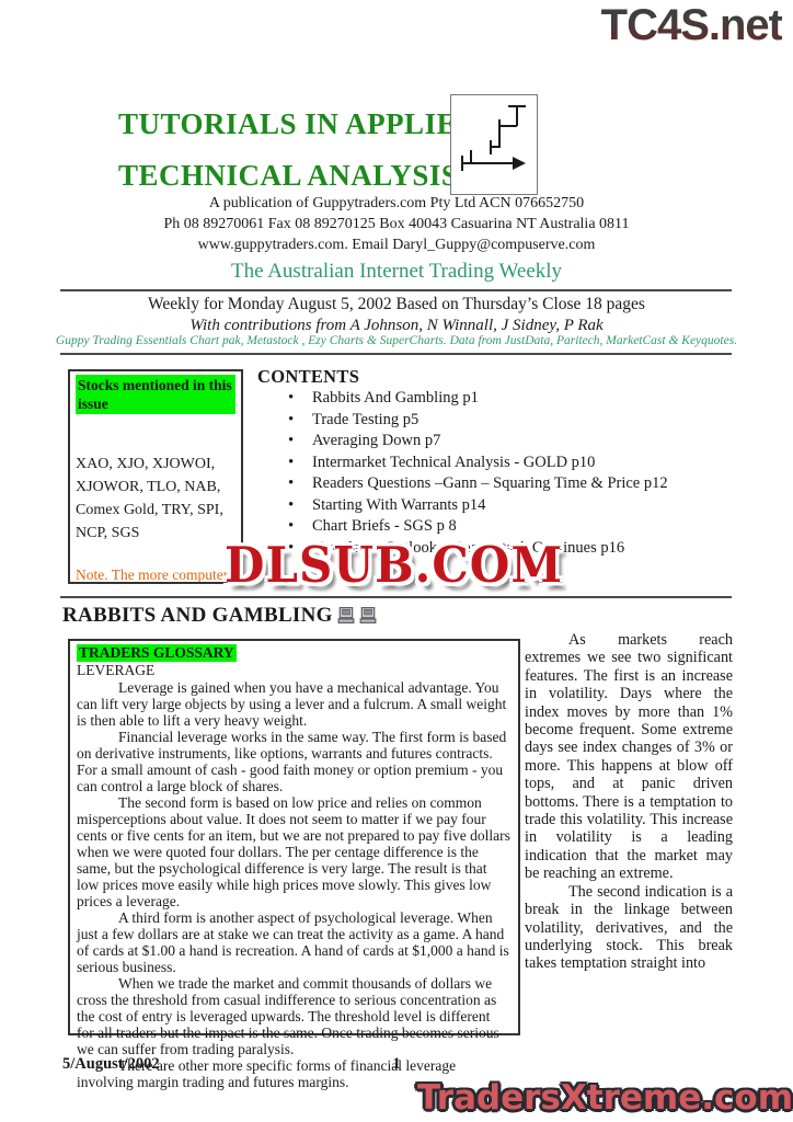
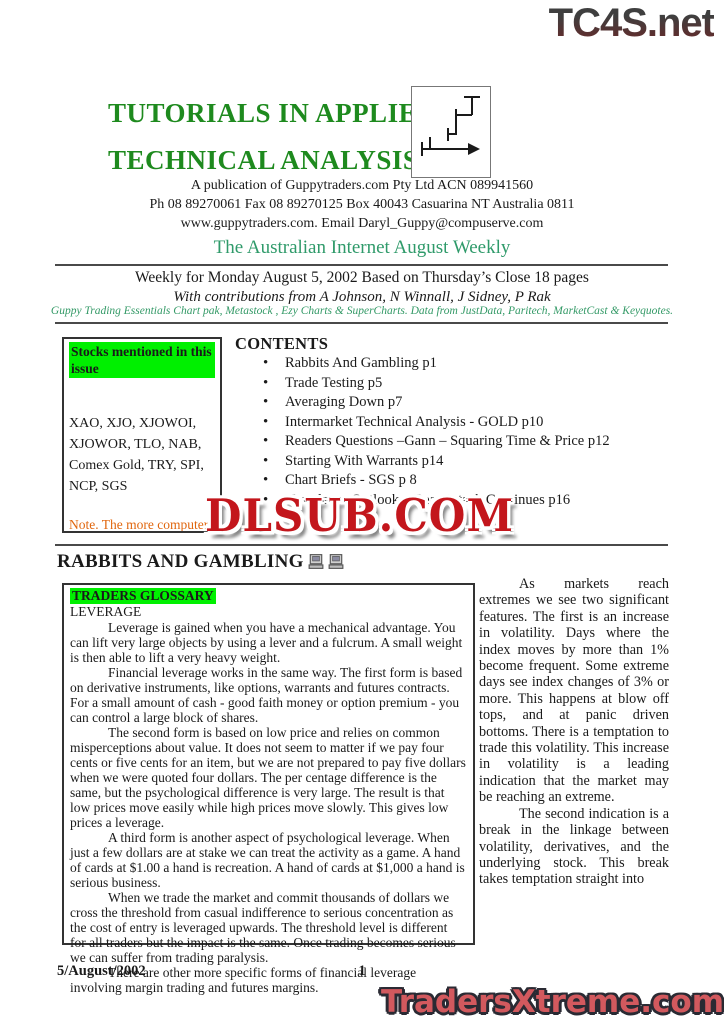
  TC4S.net
  TUTORIALS IN APPLIE
  TECHNICAL ANALYSI
- A publication of Guppytraders.com Pty Ltd ACN 076652750
+ A publication of Guppytraders.com Pty Ltd ACN 089941560
  Ph 08 89270061 Fax 08 89270125 Box 40043 Casuarina NT Australia 0811
  www.guppytraders.com. Email Daryl_Guppy@compuserve.com
- The Australian Internet Trading Weekly
+ The Australian Internet August Weekly
  Weekly for Monday August 5, 2002 Based on Thursday’s Close 18 pages
  With contributions from A Johnson, N Winnall, J Sidney, P Rak
  Guppy Trading Essentials Chart pak, Metastock , Ezy Charts & SuperCharts. Data from JustData, Paritech, MarketCast & Keyquotes.
  Stocks mentioned in this issue
  XAO, XJO, XJOWOI, XJOWOR, TLO, NAB, Comex Gold, TRY, SPI, NCP, SGS
  CONTENTS
  •
  Rabbits And Gambling p1
  •
  Trade Testing p5
  •
  Averaging Down p7
  •
  Intermarket Technical Analysis - GOLD p10
  •
  Readers Questions –Gann – Squaring Time & Price p12
  •
  Starting With Warrants p14
  •
  Chart Briefs - SGS p 8
  •
  Newsletter Outlook – Bear Attack Continues p16
  DLSUB.COM
  RABBITS AND GAMBLING
  TRADERS GLOSSARY
  LEVERAGE
  Leverage is gained when you have a mechanical advantage. You can lift very large objects by using a lever and a fulcrum. A small weight is then able to lift a very heavy weight.
  Financial leverage works in the same way. The first form is based on derivative instruments, like options, warrants and futures contracts. For a small amount of cash - good faith money or option premium - you can control a large block of shares.
  The second form is based on low price and relies on common misperceptions about value. It does not seem to matter if we pay four cents or five cents for an item, but we are not prepared to pay five dollars when we were quoted four dollars. The per centage difference is the same, but the psychological difference is very large. The result is that low prices move easily while high prices move slowly. This gives low prices a leverage.
  A third form is another aspect of psychological leverage. When just a few dollars are at stake we can treat the activity as a game. A hand of cards at $1.00 a hand is recreation. A hand of cards at $1,000 a hand is serious business.
  When we trade the market and commit thousands of dollars we cross the threshold from casual indifference to serious concentration as the cost of entry is leveraged upwards. The threshold level is different for all traders but the impact is the same. Once trading becomes serious we can suffer from trading paralysis.
  There are other more specific forms of financial leverage involving margin trading and futures margins.
  As markets reach extremes we see two significant features. The first is an increase in volatility. Days where the index moves by more than 1% become frequent. Some extreme days see index changes of 3% or more. This happens at blow off tops, and at panic driven bottoms. There is a temptation to trade this volatility. This increase in volatility is a leading indication that the market may be reaching an extreme.
  The second indication is a break in the linkage between volatility, derivatives, and the underlying stock. This break takes temptation straight into
  5/August/2002
  1
  TradersXtreme.com
